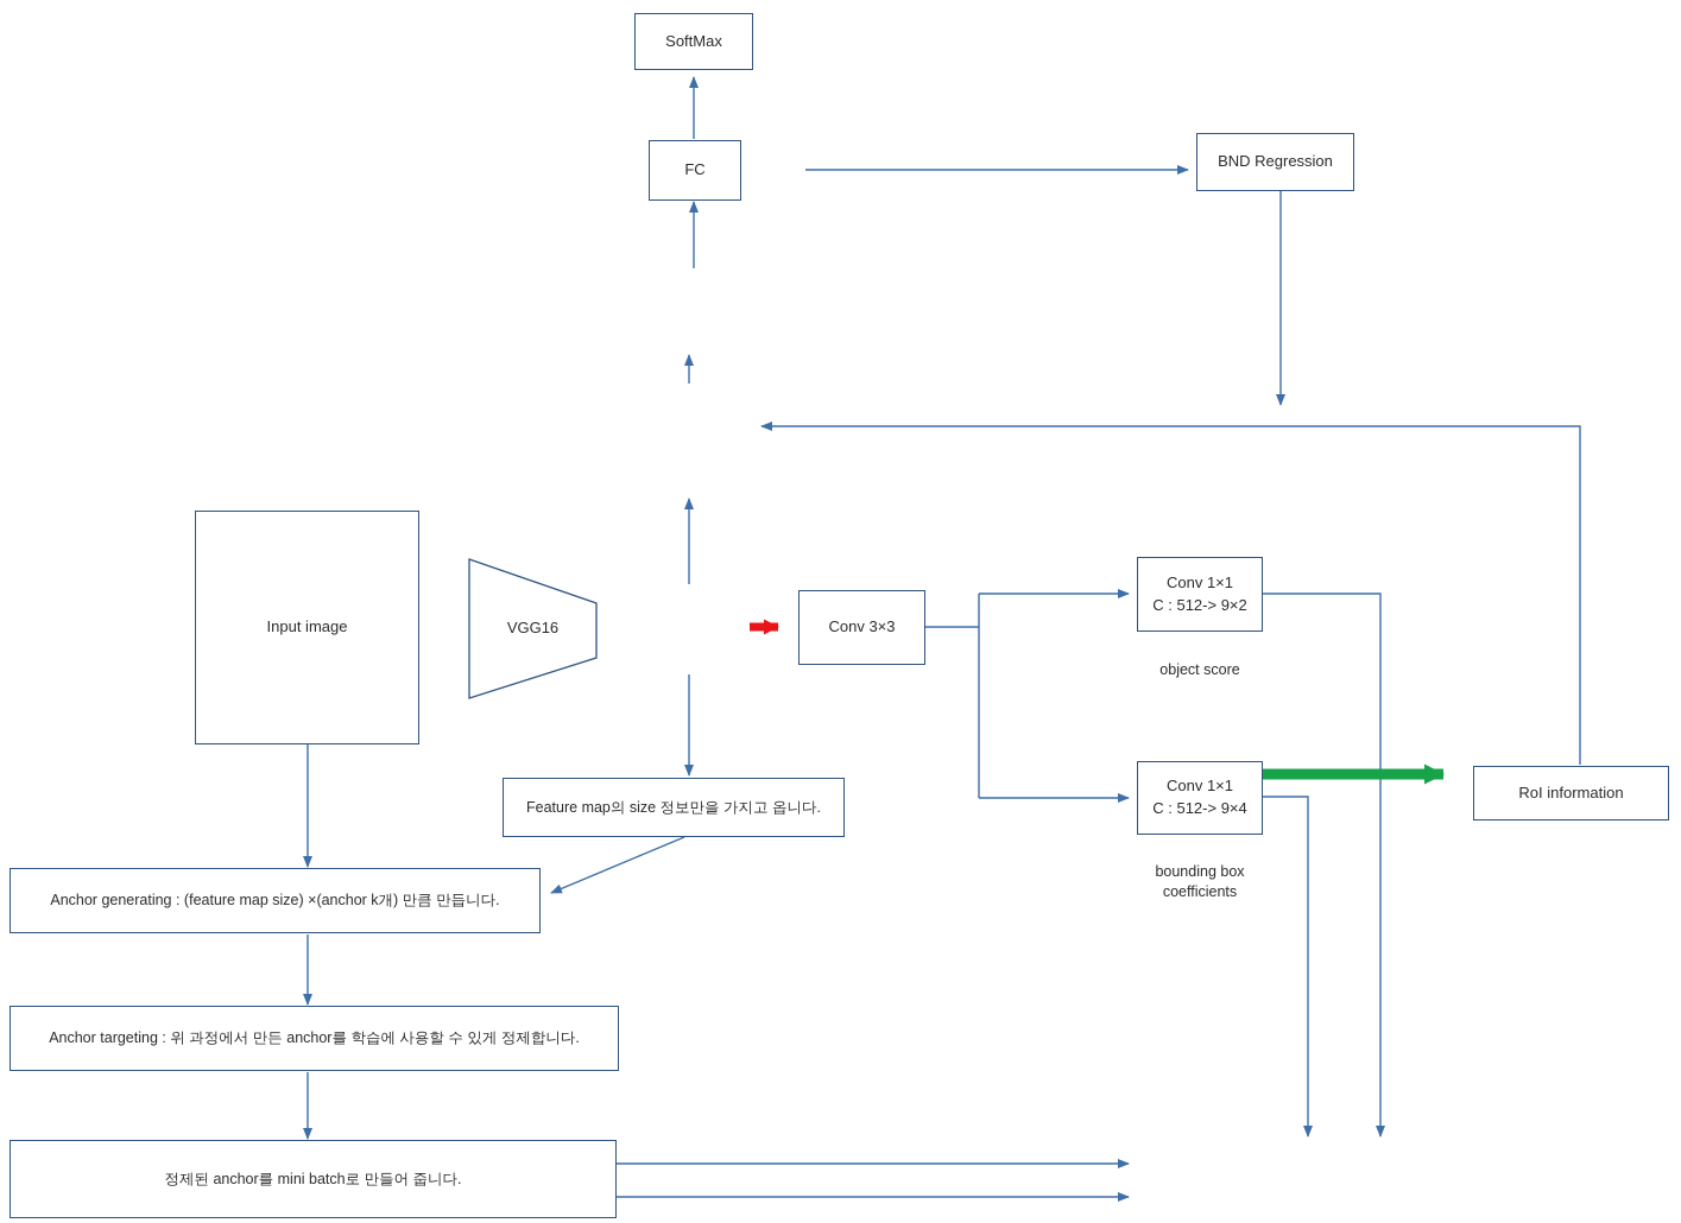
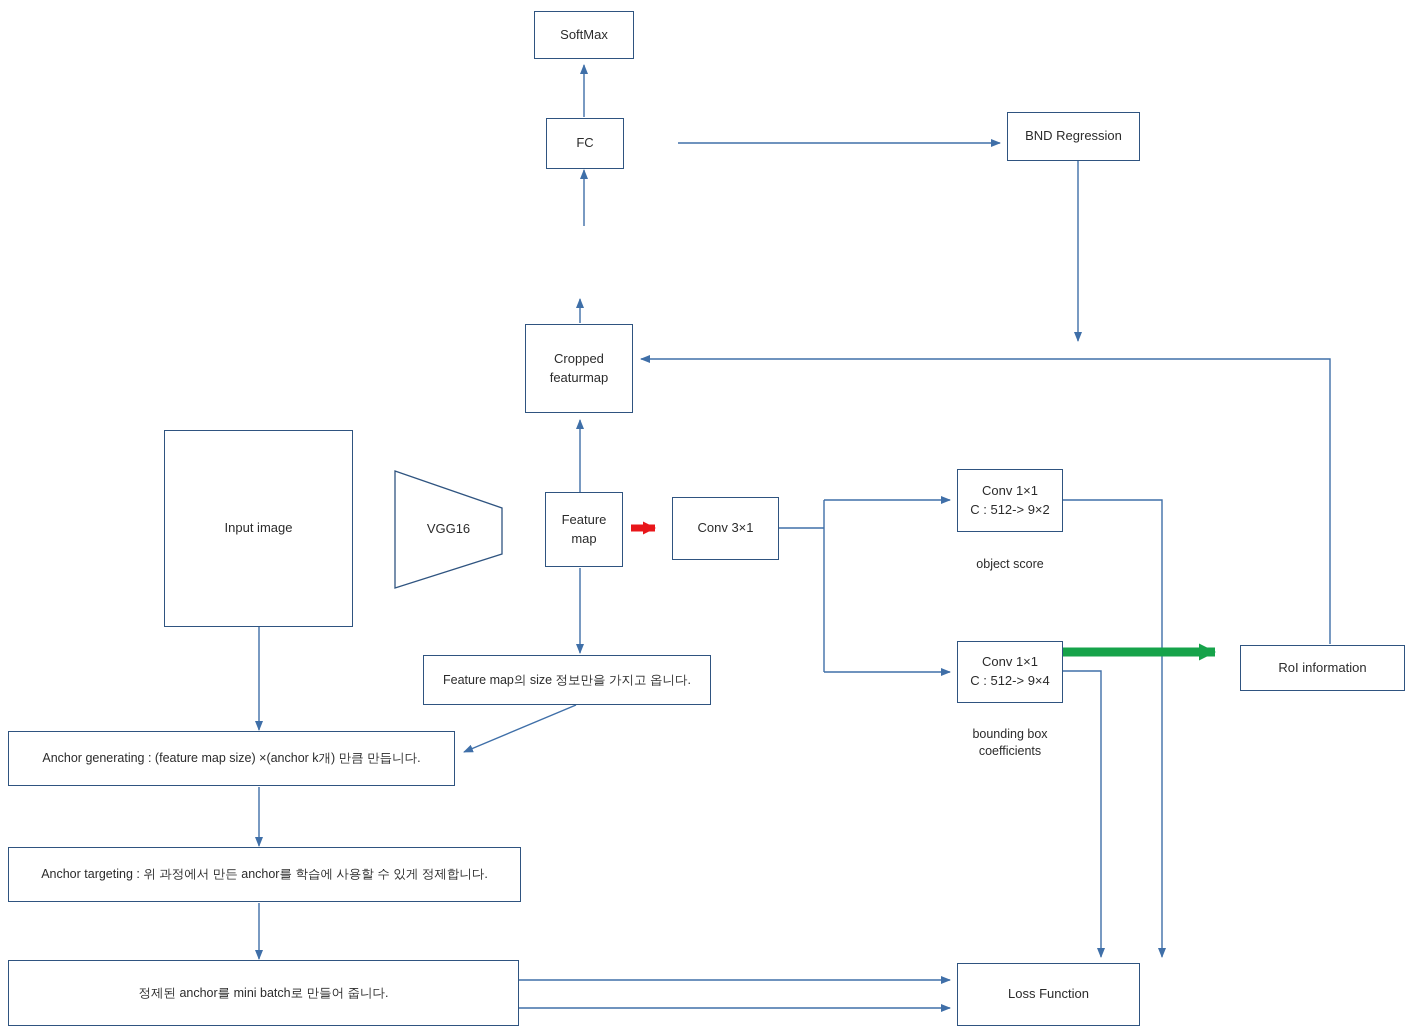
  SoftMax
  FC
  BND Regression
+ Cropped
+ featurmap
  Input image
  VGG16
+ Feature
+ map
- Conv 3×3
+ Conv 3×1
  Conv 1×1
  C : 512-> 9×2
  object score
  Conv 1×1
  C : 512-> 9×4
  bounding box
  coefficients
  RoI information
+ Loss Function
  Feature map의 size 정보만을 가지고 옵니다.
  Anchor generating : (feature map size) ×(anchor k개) 만큼 만듭니다.
  Anchor targeting : 위 과정에서 만든 anchor를 학습에 사용할 수 있게 정제합니다.
  정제된 anchor를 mini batch로 만들어 줍니다.
